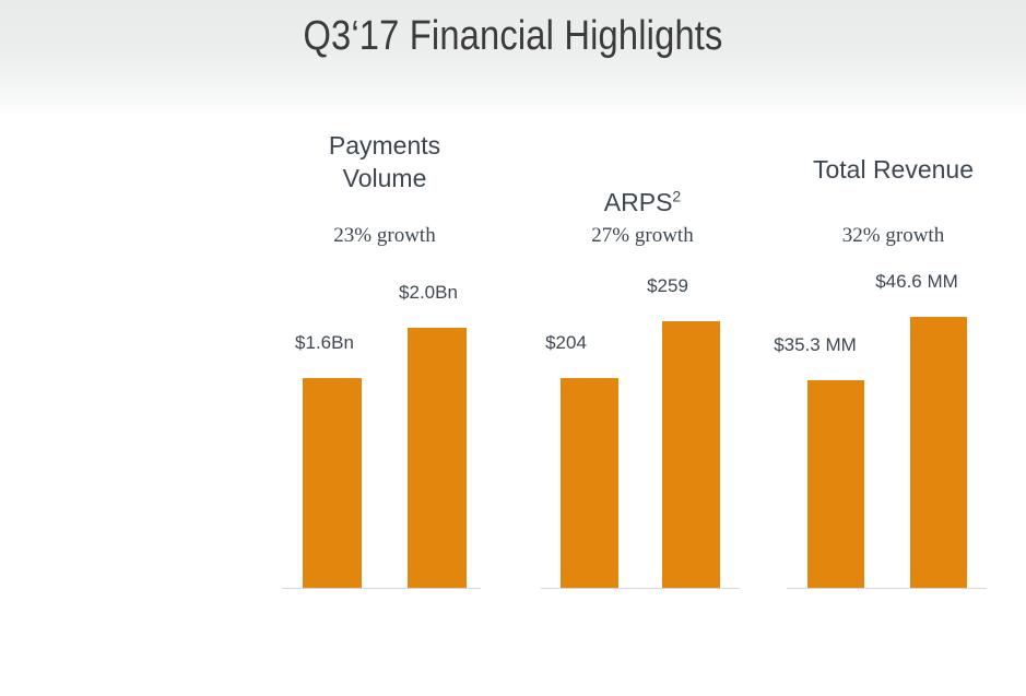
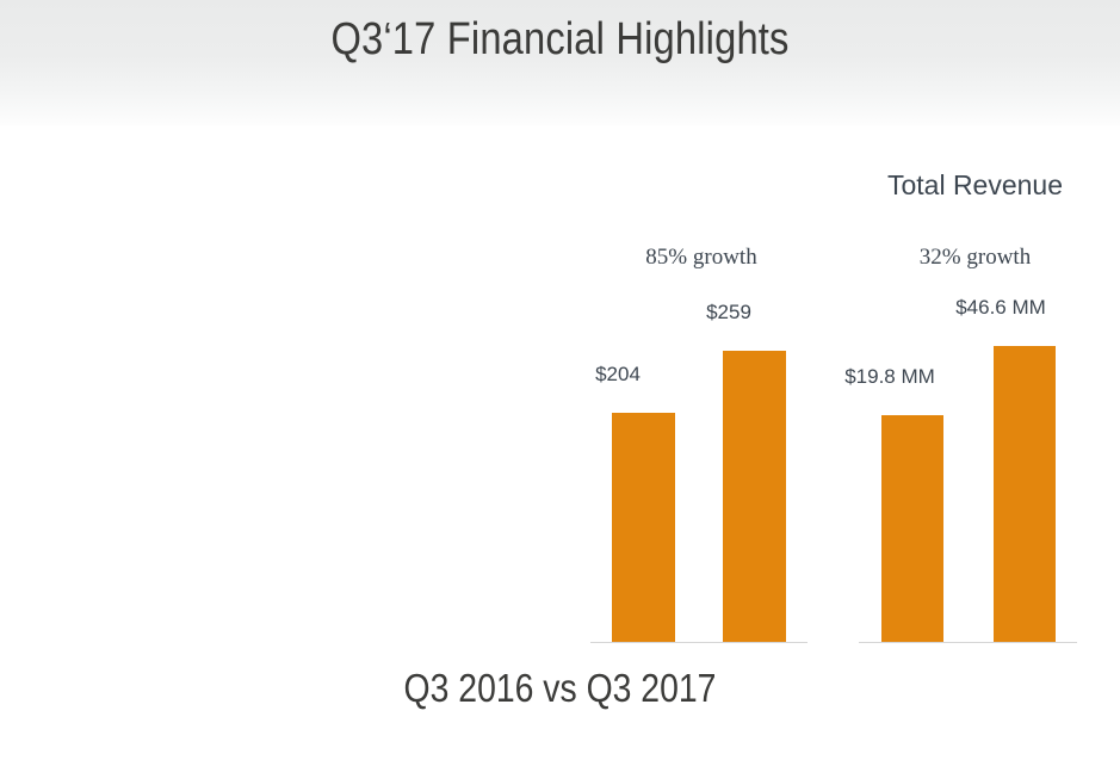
  Q3‘17 Financial Highlights
- Payments
- Volume
- 23% growth
- $1.6Bn
- $2.0Bn
- ARPS2
- 27% growth
+ 85% growth
  $204
  $259
  Total Revenue
  32% growth
- $35.3 MM
+ $19.8 MM
  $46.6 MM
+ Q3 2016 vs Q3 2017
